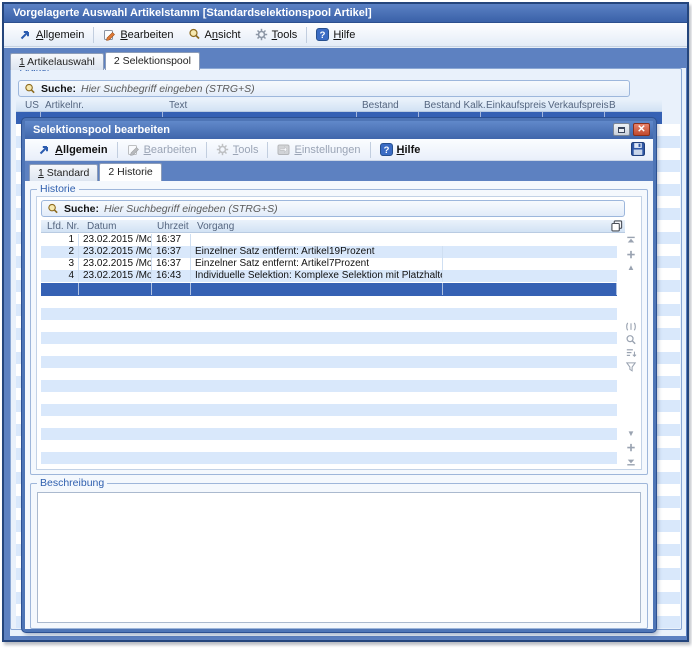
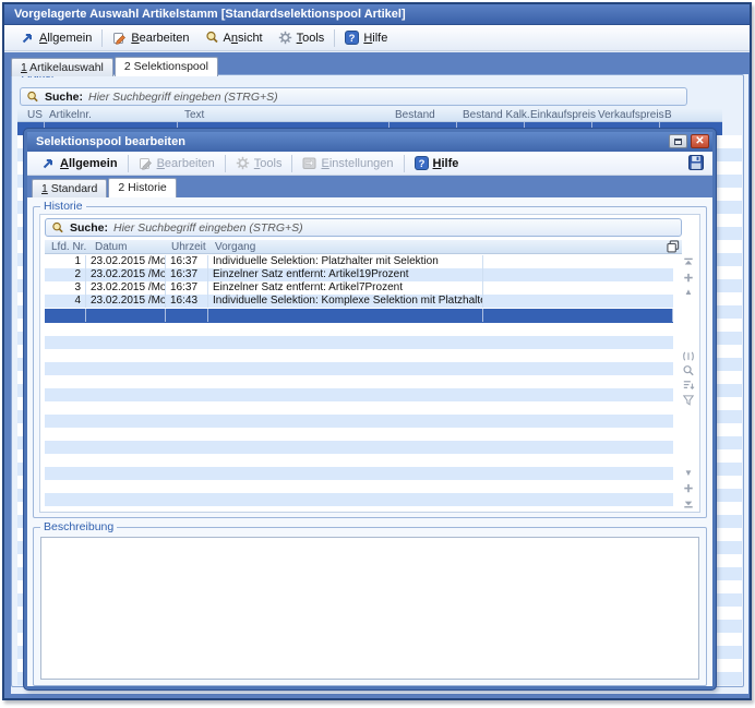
  Vorgelagerte Auswahl Artikelstamm [Standardselektionspool Artikel]
  Allgemein
  Bearbeiten
  Ansicht
  Tools
  Hilfe
  1 Artikelauswahl
  2 Selektionspool
  Suche:
  Hier Suchbegriff eingeben (STRG+S)
  US
  Artikelnr.
  Text
  Bestand
  Bestand Kalk.
  Einkaufspreis
  Verkaufspreis
  B
  Selektionspool bearbeiten
  ✕
  Allgemein
  Bearbeiten
  Tools
  Einstellungen
  Hilfe
  1 Standard
  2 Historie
  Historie
  Suche:
  Hier Suchbegriff eingeben (STRG+S)
  Lfd. Nr.
  Datum
  Uhrzeit
  Vorgang
  1
  23.02.2015 /Mo
  16:37
+ Individuelle Selektion: Platzhalter mit Selektion
  2
  23.02.2015 /Mo
  16:37
  Einzelner Satz entfernt: Artikel19Prozent
  3
  23.02.2015 /Mo
  16:37
  Einzelner Satz entfernt: Artikel7Prozent
  4
  23.02.2015 /Mo
  16:43
  Individuelle Selektion: Komplexe Selektion mit Platzhalte
  ▲
  ▼
  Beschreibung
